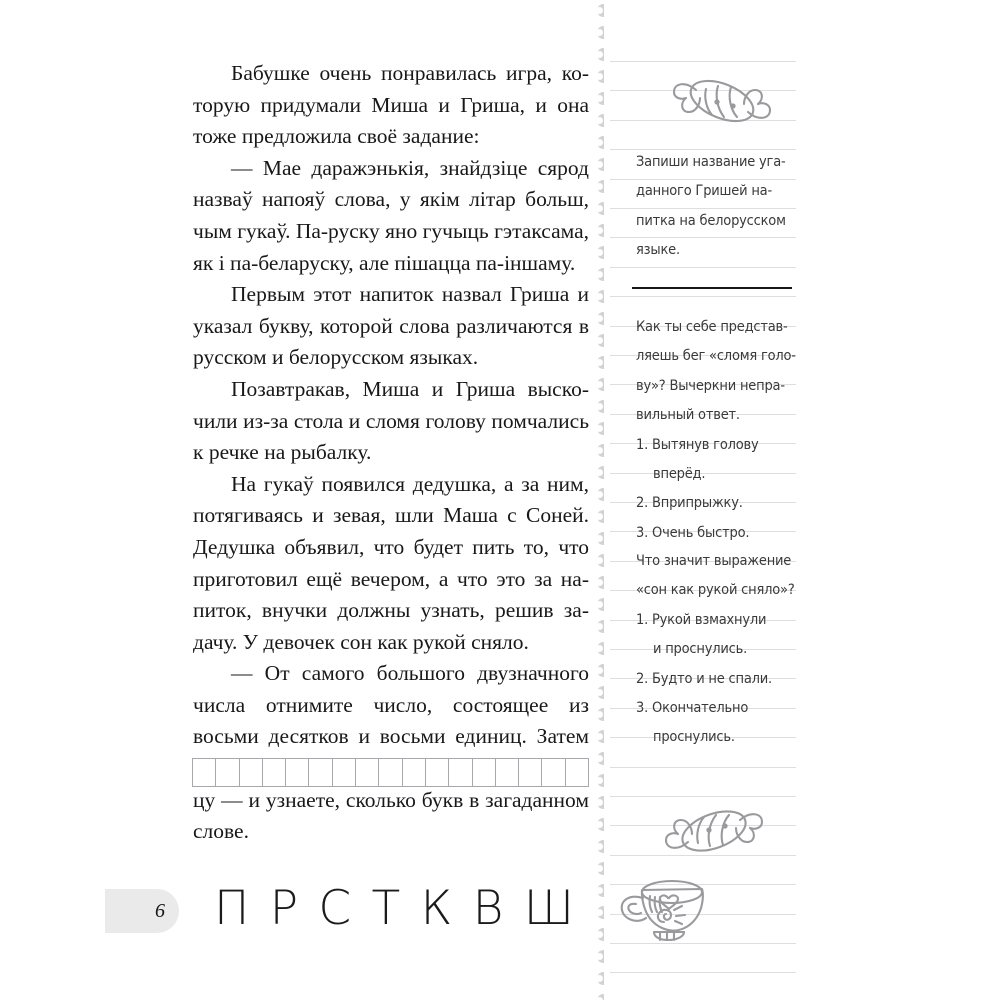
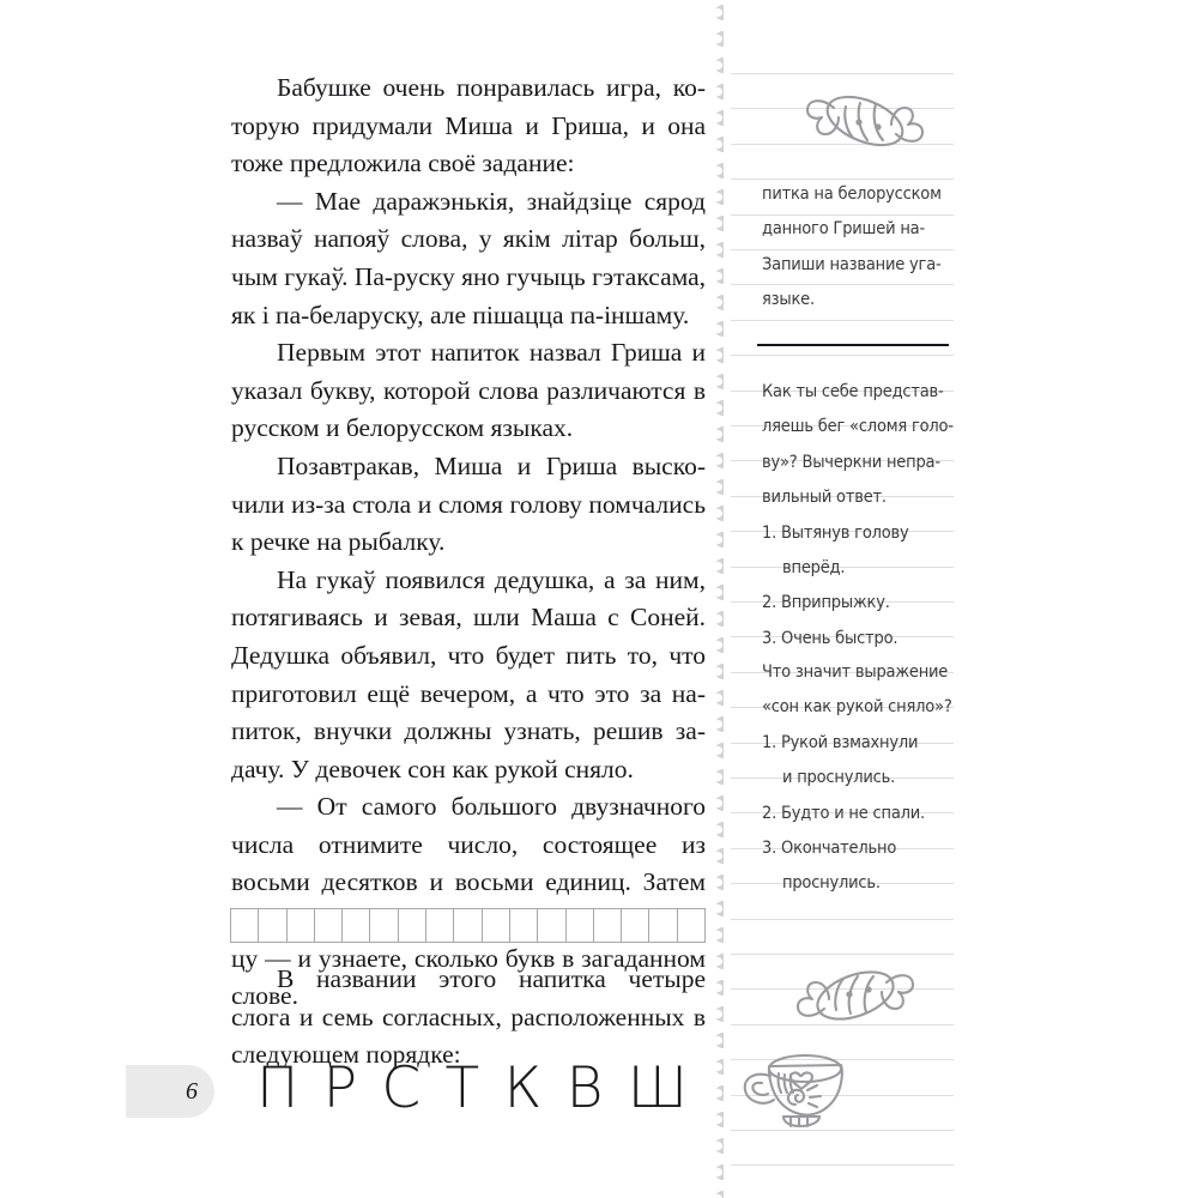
  Бабушке очень понравилась игра, ко­торую придумали Миша и Гриша, и она тоже предложила своё задание:
  — Мае даражэнькія, знайдзіце ся­род назваў напояў слова, у якім літар больш, чым гукаў. Па-руску яно гучыць гэтаксама, як і па-беларуску, але пішацца па-іншаму.
  Первым этот напиток назвал Гриша и указал букву, которой слова различают­ся в русском и белорусском языках.
  Позавтракав, Миша и Гриша выско­чили из-за стола и сломя голову помча­лись к речке на рыбалку.
  На гукаў появился дедушка, а за ним, потягиваясь и зевая, шли Маша с Соней. Дедушка объявил, что будет пить то, что приготовил ещё вечером, а что это за на­питок, внучки должны узнать, решив за­дачу. У девочек сон как рукой сняло.
  — От самого большого двузначного числа отнимите число, состоящее из восьми десятков и восьми единиц. Затему — и узнаете, сколько букв в загадан­ном слове.
+ В названии этого напитка четыре слога и семь согласных, расположенных в следующем порядке:
  П
  Р
  С
  Т
  К
  В
  Ш
  6
- Запиши название уга-
+ питка на белорусском
  данного Гришей на-
- питка на белорусском
+ Запиши название уга-
  языке.
  Как ты себе представ-
  ляешь бег «сломя голо-
  ву»? Вычеркни непра-
  вильный ответ.
  1. Вытянув голову
  вперёд.
  2. Вприпрыжку.
  3. Очень быстро.
  Что значит выражение
  «сон как рукой сняло»?
  1. Рукой взмахнули
  и проснулись.
  2. Будто и не спали.
  3. Окончательно
  проснулись.
